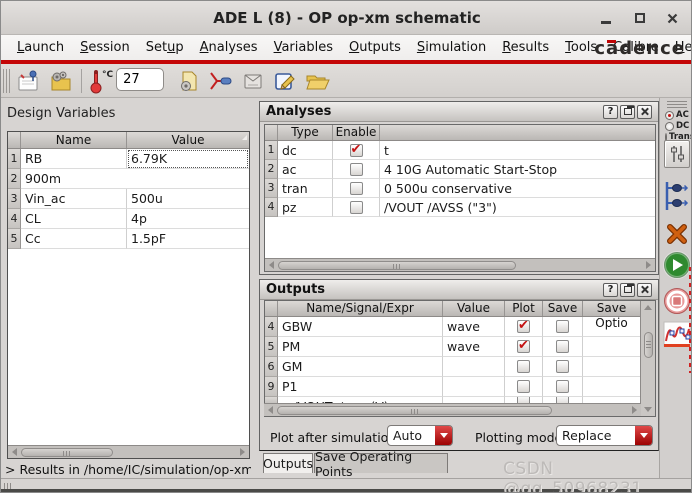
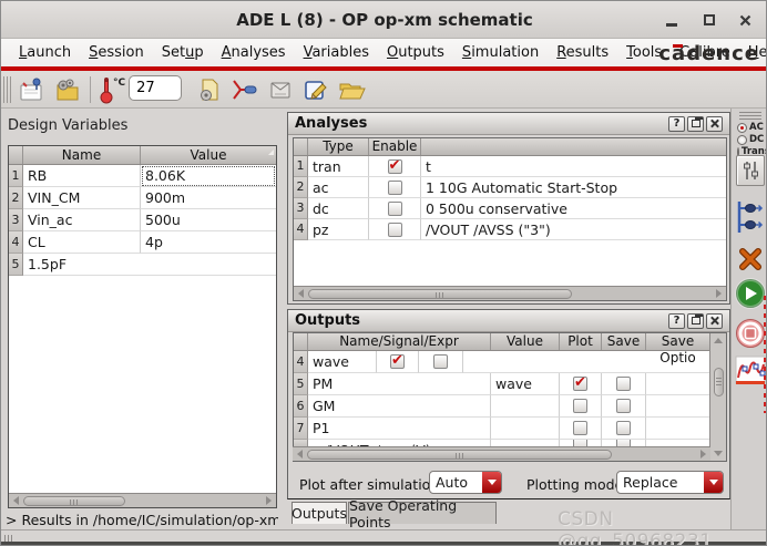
  ADE L (8) - OP op-xm schematic
  Launch
  Session
  Setup
  Analyses
  Variables
  Outputs
  Simulation
  Results
  Tools
  Calibre
  cadence
  °C
  27
  Design Variables
  Name
  Value
  1
  RB
- 6.79K
+ 8.06K
  2
+ VIN_CM
  900m
  3
  Vin_ac
  500u
  4
  CL
  4p
  5
- Cc
  1.5pF
  > Results in /home/IC/simulation/op-xm
  Analyses
  ?
  Type
  Enable
  1
- dc
+ tran
  t
  2
  ac
- 4 10G Automatic Start-Stop
+ 1 10G Automatic Start-Stop
  3
- tran
+ dc
  0 500u conservative
  4
  pz
  /VOUT /AVSS ("3")
  Outputs
  ?
  Name/Signal/Expr
  Value
  Plot
  Save
  Save Optio
  4
- GBW
  wave
  5
  PM
  wave
  6
  GM
- 9
+ 7
  P1
  Plot after simulatio
  Auto
  Plotting mod
  Replace
  Outputs
  Save Operating Points
  AC
  DC
  Tran
  CSDN @qq_50968231
